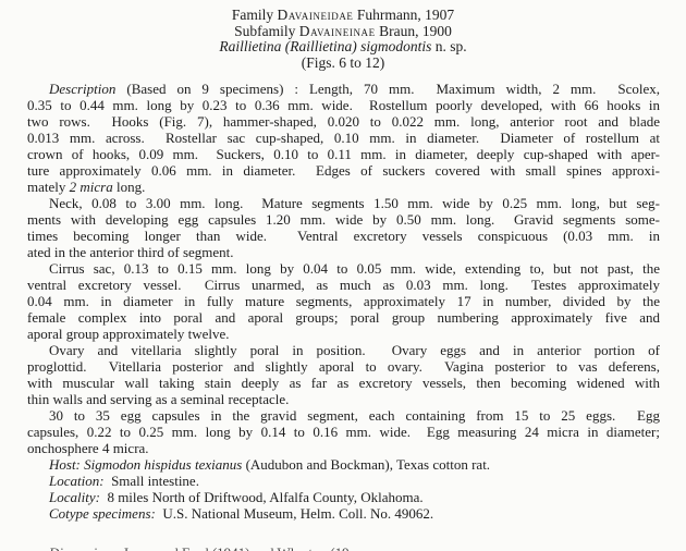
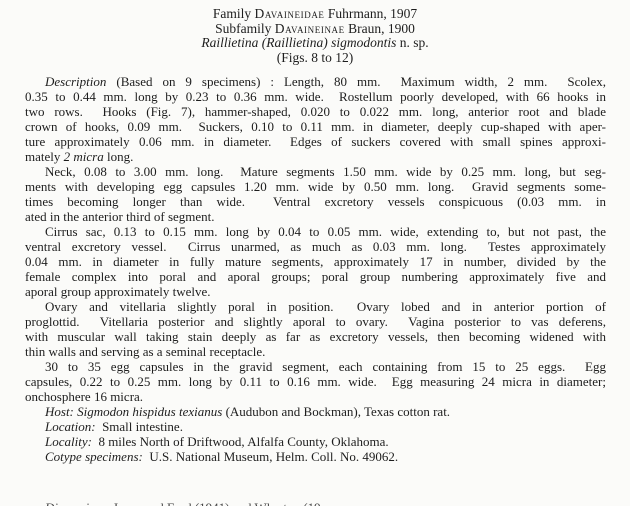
  Family Davaineidae Fuhrmann, 1907
  Subfamily Davaineinae Braun, 1900
  Raillietina (Raillietina) sigmodontis n. sp.
- (Figs. 6 to 12)
+ (Figs. 8 to 12)
- Description (Based on 9 specimens) : Length, 70 mm. Maximum width, 2 mm. Scolex,
+ Description (Based on 9 specimens) : Length, 80 mm. Maximum width, 2 mm. Scolex,
  0.35 to 0.44 mm. long by 0.23 to 0.36 mm. wide. Rostellum poorly developed, with 66 hooks in
  two rows. Hooks (Fig. 7), hammer-shaped, 0.020 to 0.022 mm. long, anterior root and blade
- 0.013 mm. across. Rostellar sac cup-shaped, 0.10 mm. in diameter. Diameter of rostellum at
  crown of hooks, 0.09 mm. Suckers, 0.10 to 0.11 mm. in diameter, deeply cup-shaped with aper-
  ture approximately 0.06 mm. in diameter. Edges of suckers covered with small spines approxi-
  mately 2 micra long.
  Neck, 0.08 to 3.00 mm. long. Mature segments 1.50 mm. wide by 0.25 mm. long, but seg-
  ments with developing egg capsules 1.20 mm. wide by 0.50 mm. long. Gravid segments some-
  times becoming longer than wide. Ventral excretory vessels conspicuous (0.03 mm. in
  ated in the anterior third of segment.
  Cirrus sac, 0.13 to 0.15 mm. long by 0.04 to 0.05 mm. wide, extending to, but not past, the
  ventral excretory vessel. Cirrus unarmed, as much as 0.03 mm. long. Testes approximately
  0.04 mm. in diameter in fully mature segments, approximately 17 in number, divided by the
  female complex into poral and aporal groups; poral group numbering approximately five and
  aporal group approximately twelve.
- Ovary and vitellaria slightly poral in position. Ovary eggs and in anterior portion of
+ Ovary and vitellaria slightly poral in position. Ovary lobed and in anterior portion of
  proglottid. Vitellaria posterior and slightly aporal to ovary. Vagina posterior to vas deferens,
  with muscular wall taking stain deeply as far as excretory vessels, then becoming widened with
  thin walls and serving as a seminal receptacle.
  30 to 35 egg capsules in the gravid segment, each containing from 15 to 25 eggs. Egg
- capsules, 0.22 to 0.25 mm. long by 0.14 to 0.16 mm. wide. Egg measuring 24 micra in diameter;
+ capsules, 0.22 to 0.25 mm. long by 0.11 to 0.16 mm. wide. Egg measuring 24 micra in diameter;
- onchosphere 4 micra.
+ onchosphere 16 micra.
  Host: Sigmodon hispidus texianus (Audubon and Bockman), Texas cotton rat.
  Location: Small intestine.
  Locality: 8 miles North of Driftwood, Alfalfa County, Oklahoma.
  Cotype specimens: U.S. National Museum, Helm. Coll. No. 49062.
